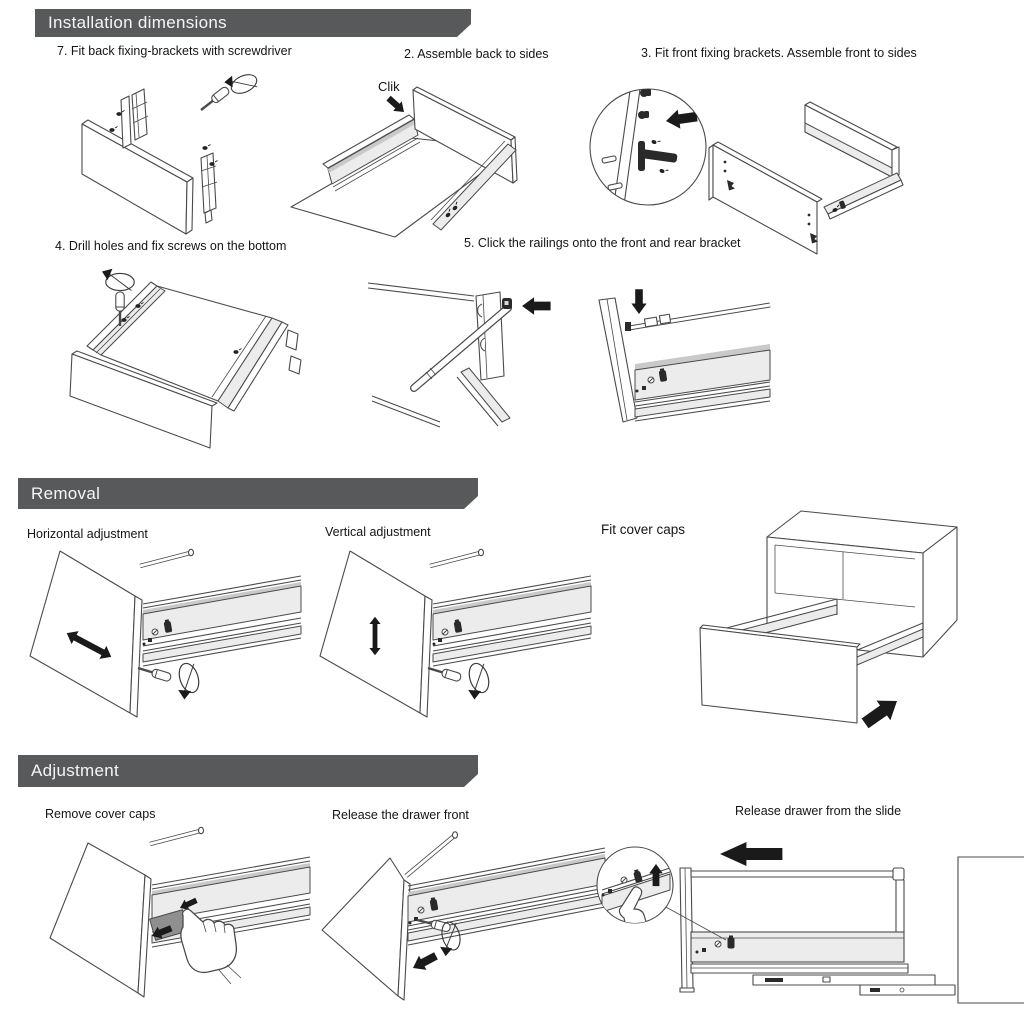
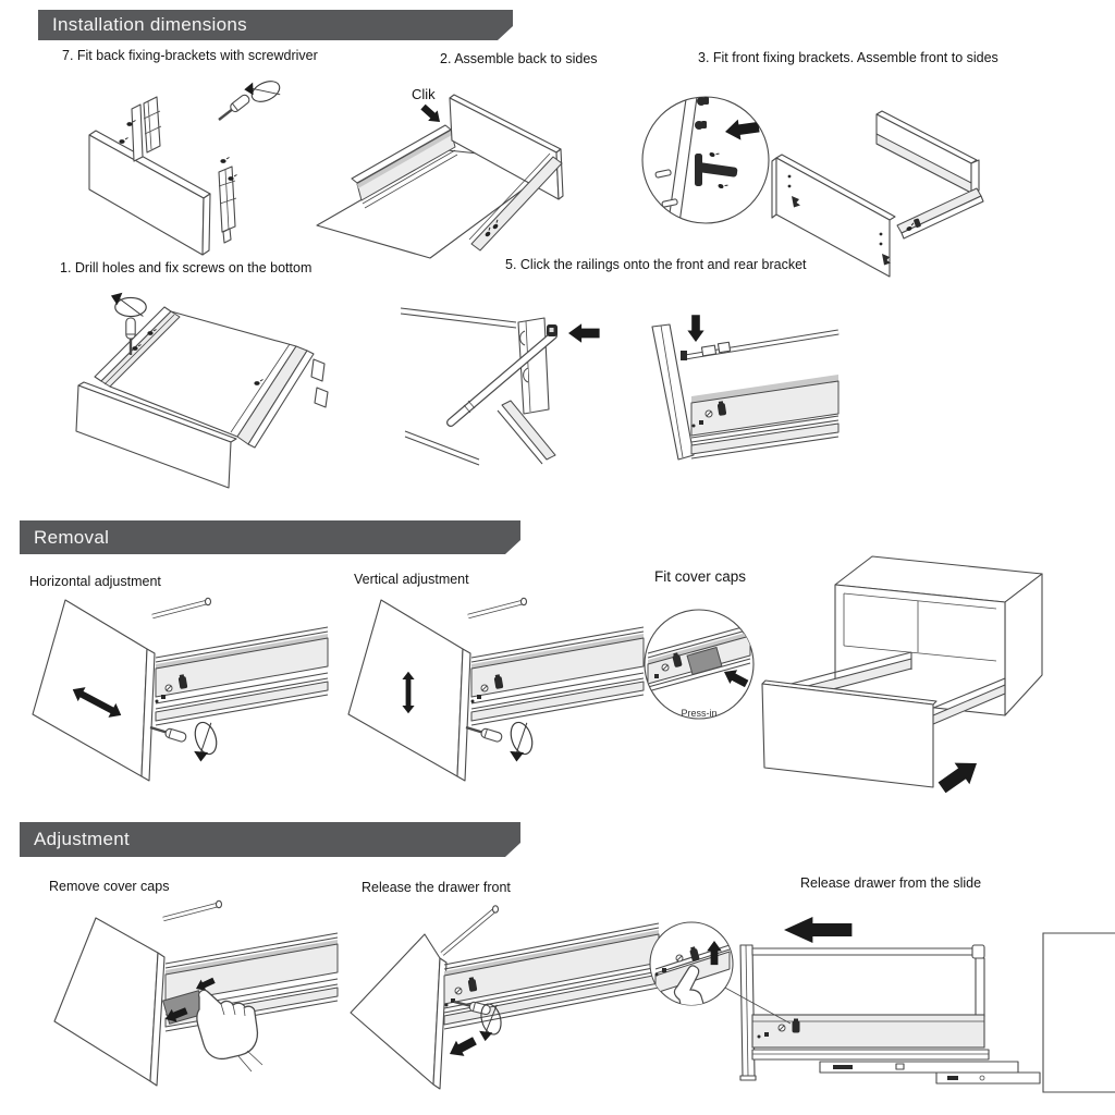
  Installation dimensions
  7. Fit back fixing-brackets with screwdriver
  2. Assemble back to sides
  3. Fit front fixing brackets. Assemble front to sides
  Clik
- 4. Drill holes and fix screws on the bottom
+ 1. Drill holes and fix screws on the bottom
  5. Click the railings onto the front and rear bracket
  Removal
  Horizontal adjustment
  Vertical adjustment
  Fit cover caps
+ Press-in
  Adjustment
  Remove cover caps
  Release the drawer front
  Release drawer from the slide
